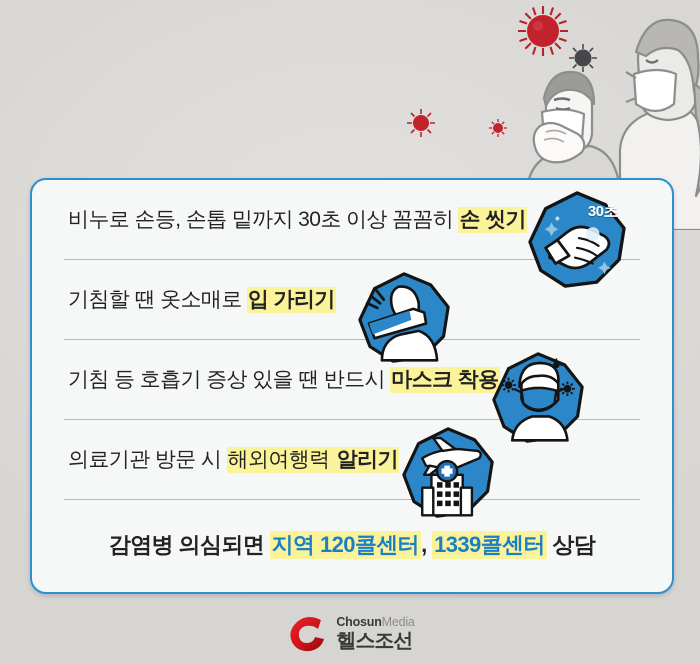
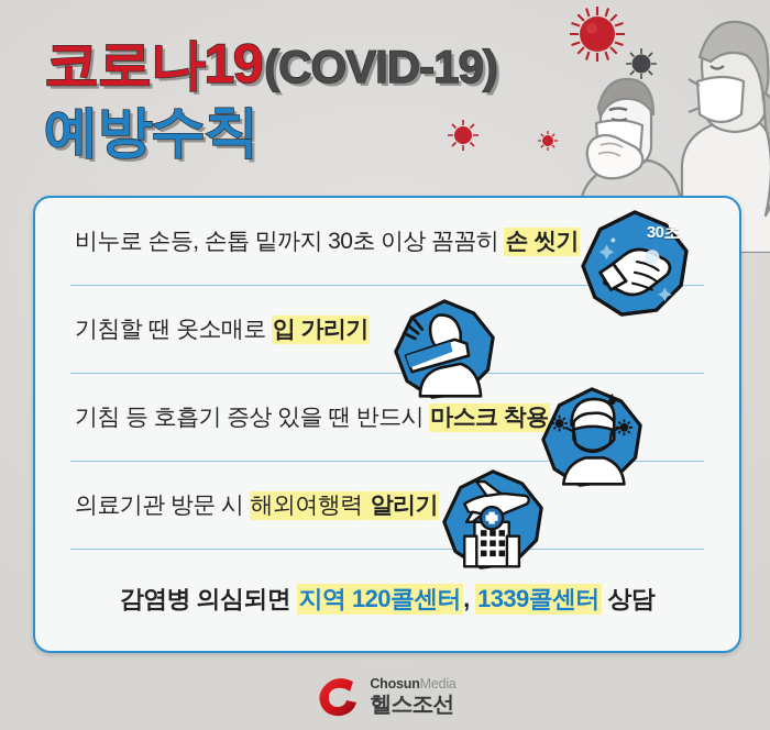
+ 코로나19(COVID-19)
+ 예방수칙
  비누로 손등, 손톱 밑까지 30초 이상 꼼꼼히 손 씻기
  기침할 땐 옷소매로 입 가리기
  기침 등 호흡기 증상 있을 땐 반드시 마스크 착용
  의료기관 방문 시 해외여행력 알리기
  감염병 의심되면 지역 120콜센터, 1339콜센터 상담
  30초
  ChosunMedia
  헬스조선
